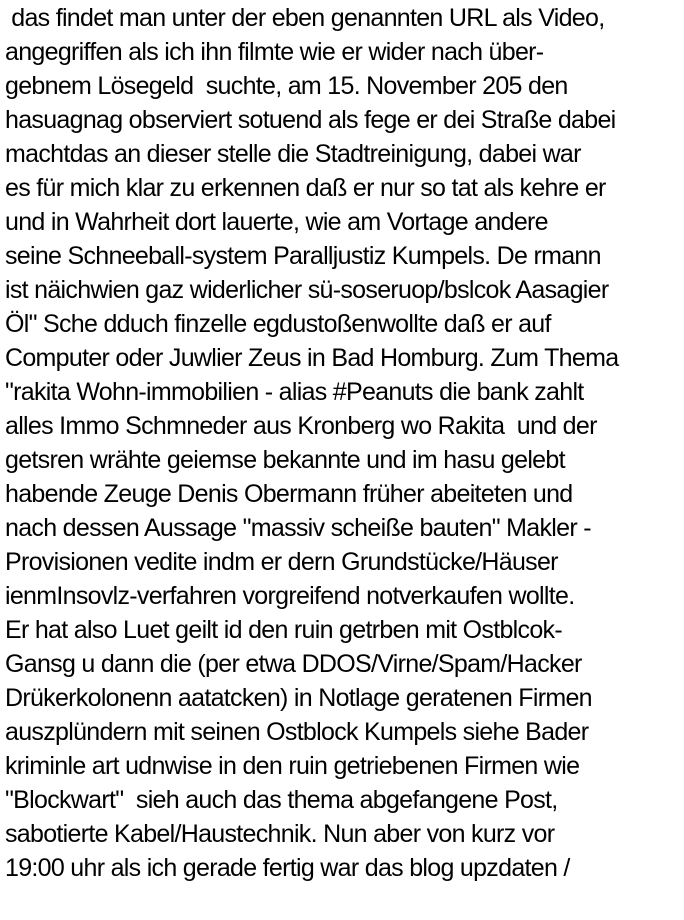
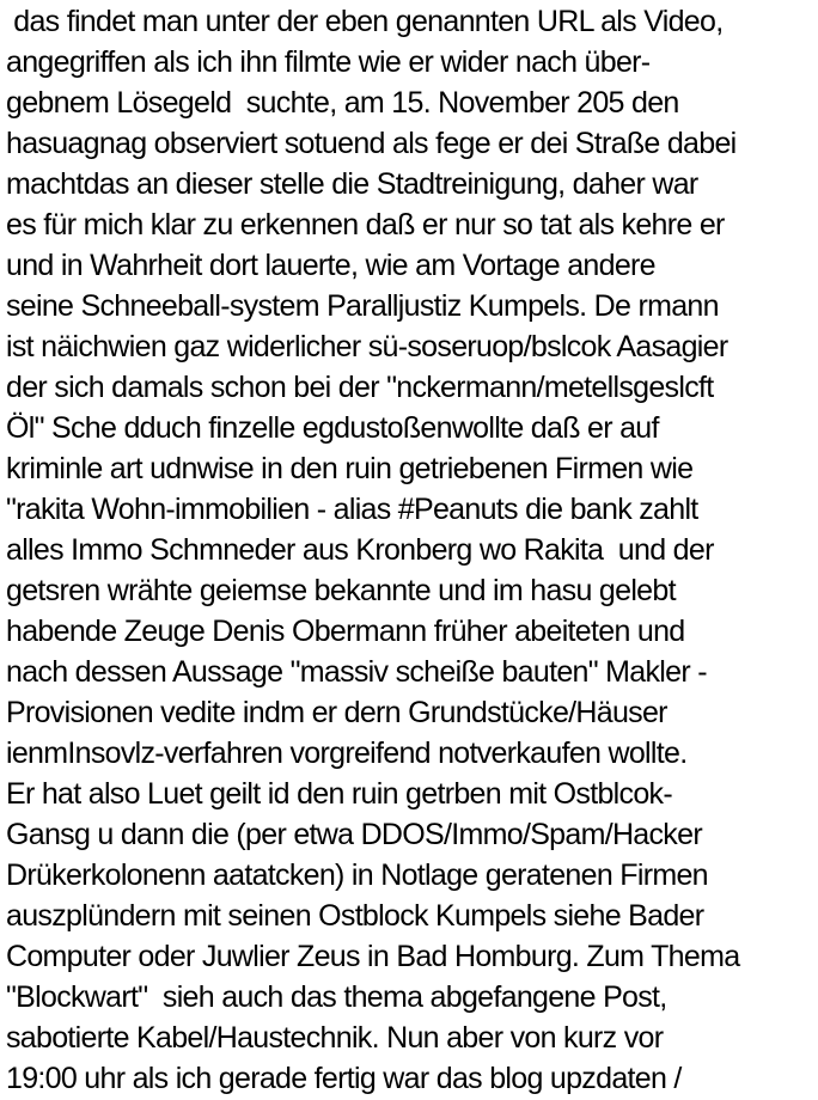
  das findet man unter der eben genannten URL als Video,
  angegriffen als ich ihn filmte wie er wider nach über-
  gebnem Lösegeld suchte, am 15. November 205 den
  hasuagnag observiert sotuend als fege er dei Straße dabei
- machtdas an dieser stelle die Stadtreinigung, dabei war
+ machtdas an dieser stelle die Stadtreinigung, daher war
  es für mich klar zu erkennen daß er nur so tat als kehre er
  und in Wahrheit dort lauerte, wie am Vortage andere
  seine Schneeball-system Paralljustiz Kumpels. De rmann
  ist näichwien gaz widerlicher sü-soseruop/bslcok Aasagier
+ der sich damals schon bei der "nckermann/metellsgeslcft
  Öl" Sche dduch finzelle egdustoßenwollte daß er auf
- Computer oder Juwlier Zeus in Bad Homburg. Zum Thema
+ kriminle art udnwise in den ruin getriebenen Firmen wie
  "rakita Wohn-immobilien - alias #Peanuts die bank zahlt
  alles Immo Schmneder aus Kronberg wo Rakita und der
  getsren wrähte geiemse bekannte und im hasu gelebt
  habende Zeuge Denis Obermann früher abeiteten und
  nach dessen Aussage "massiv scheiße bauten" Makler -
  Provisionen vedite indm er dern Grundstücke/Häuser
  ienmInsovlz-verfahren vorgreifend notverkaufen wollte.
  Er hat also Luet geilt id den ruin getrben mit Ostblcok-
- Gansg u dann die (per etwa DDOS/Virne/Spam/Hacker
+ Gansg u dann die (per etwa DDOS/Immo/Spam/Hacker
  Drükerkolonenn aatatcken) in Notlage geratenen Firmen
  auszplündern mit seinen Ostblock Kumpels siehe Bader
- kriminle art udnwise in den ruin getriebenen Firmen wie
+ Computer oder Juwlier Zeus in Bad Homburg. Zum Thema
  "Blockwart" sieh auch das thema abgefangene Post,
  sabotierte Kabel/Haustechnik. Nun aber von kurz vor
  19:00 uhr als ich gerade fertig war das blog upzdaten /
